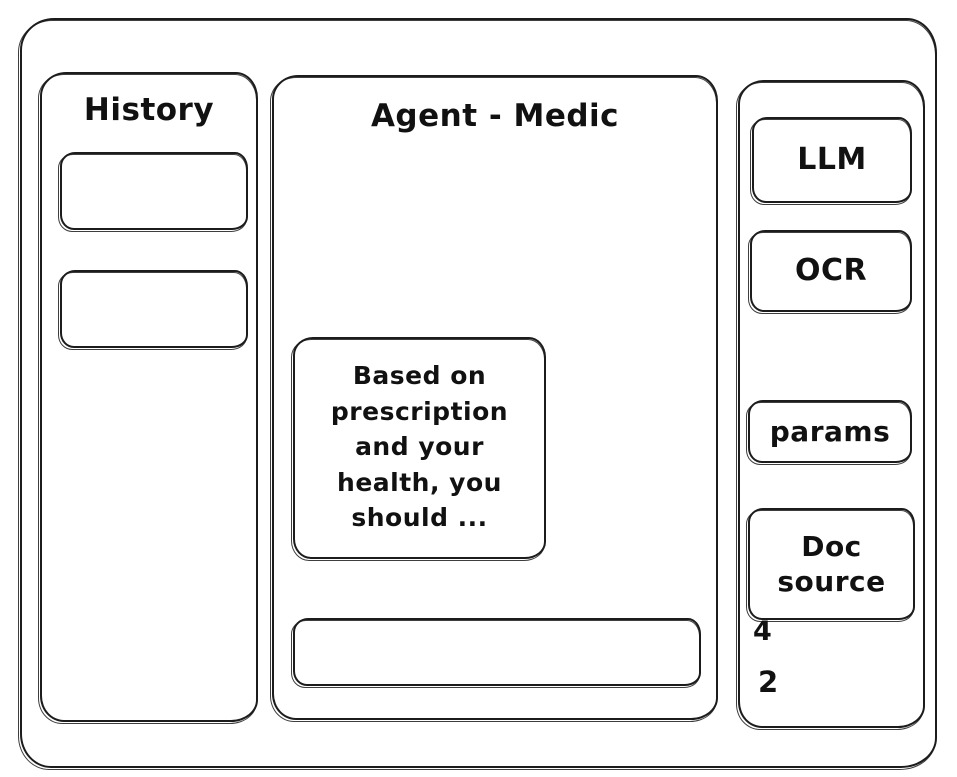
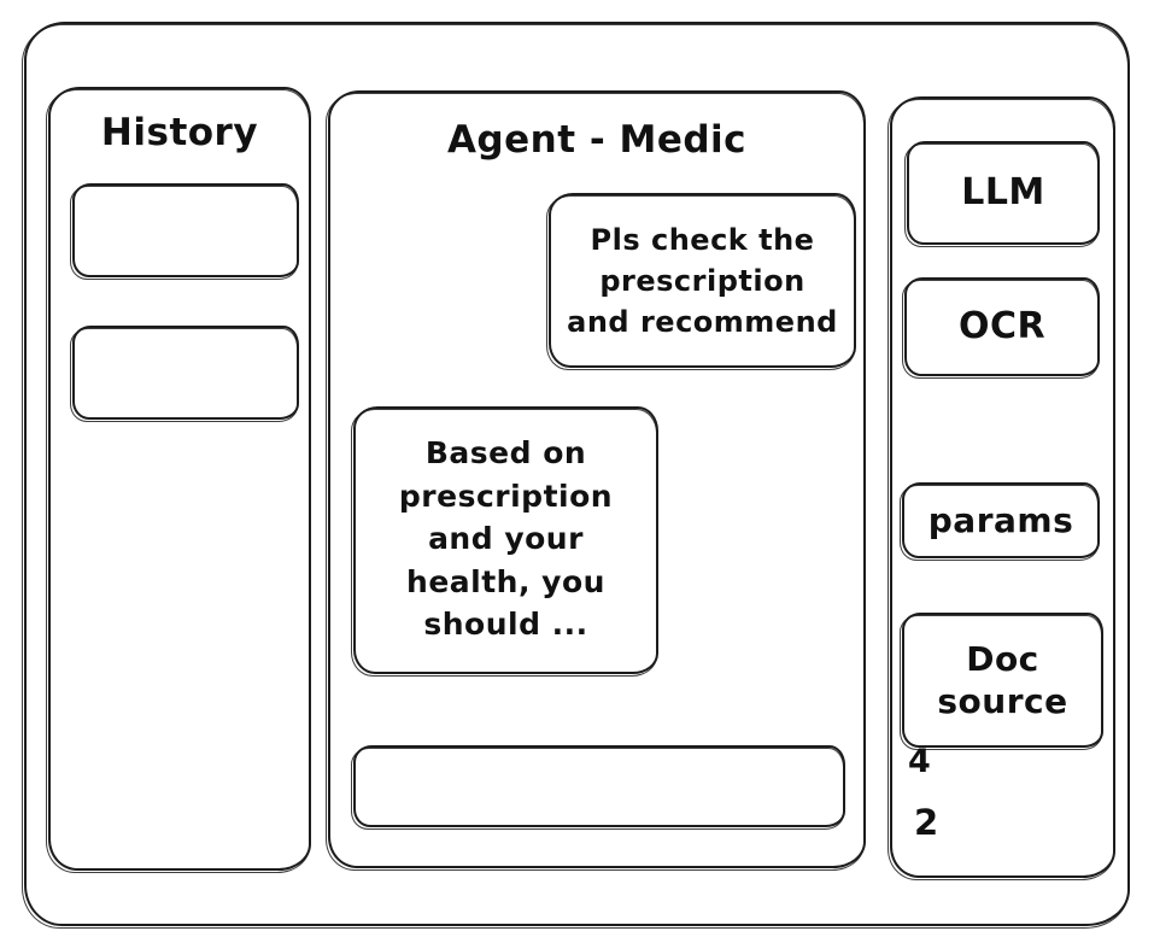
  History
  Agent - Medic
+ Pls check the prescription and recommend
  Based on prescription and your health, you should ...
  LLM
  OCR
  params
  Doc source
  4
  2
